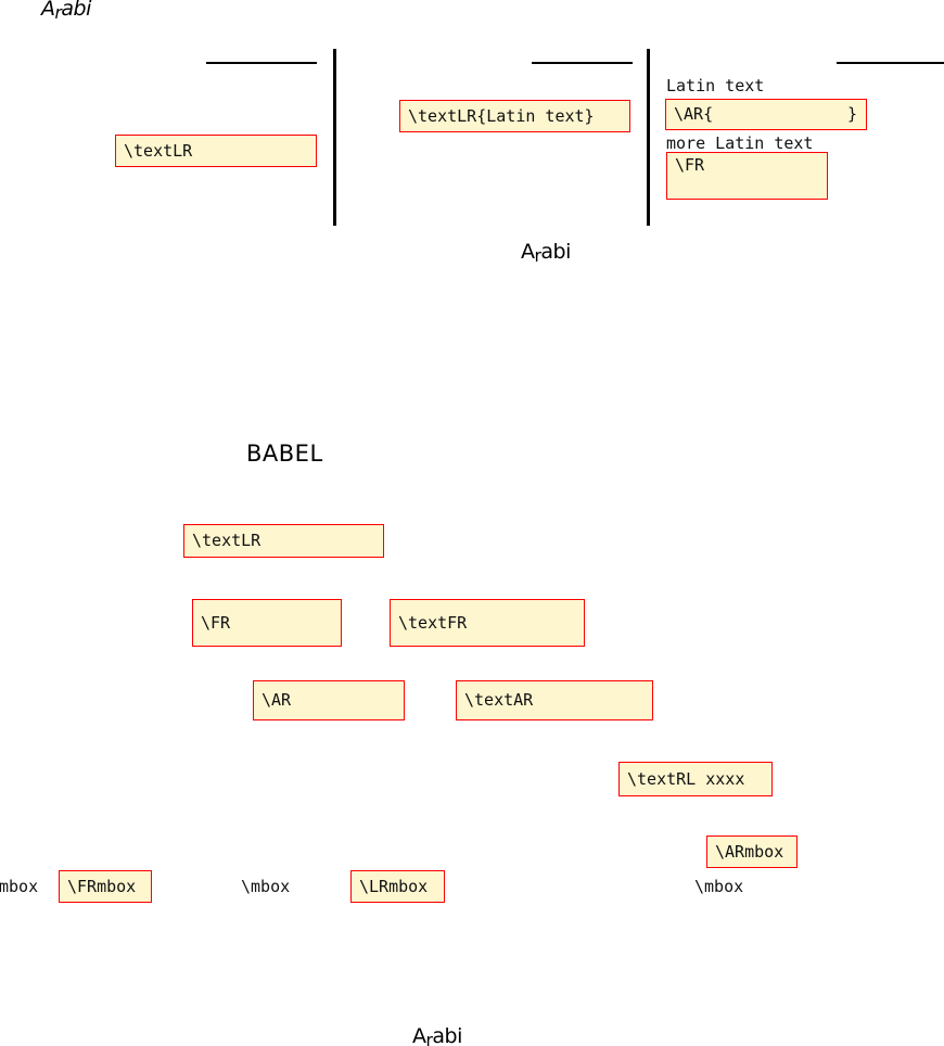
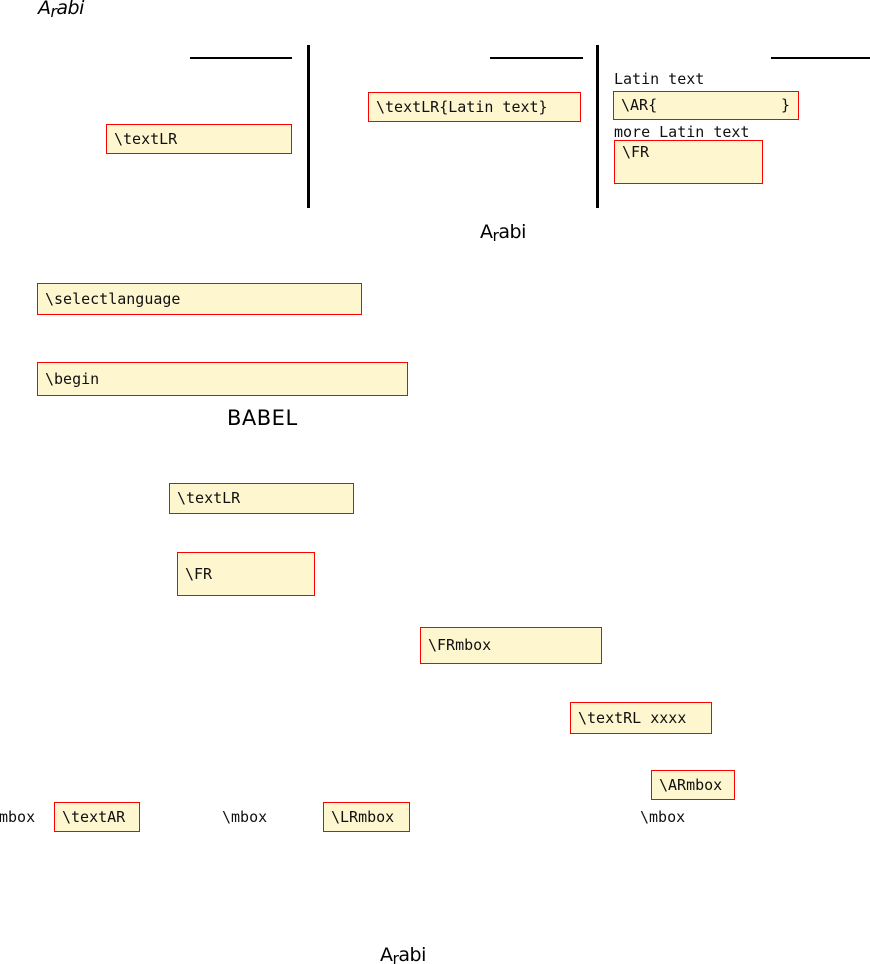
  Arabi
  \textLR
  \textLR{Latin text}
  Latin text
  \AR{
  }
  more Latin text
  \FR
  Arabi
+ \selectlanguage
+ \begin
  BABEL
  \textLR
  \FR
- \textFR
- \AR
- \textAR
+ \FRmbox
  \textRL xxxx
  mbox
- \FRmbox
+ \textAR
  \mbox
  \LRmbox
  \ARmbox
  \mbox
  Arabi
